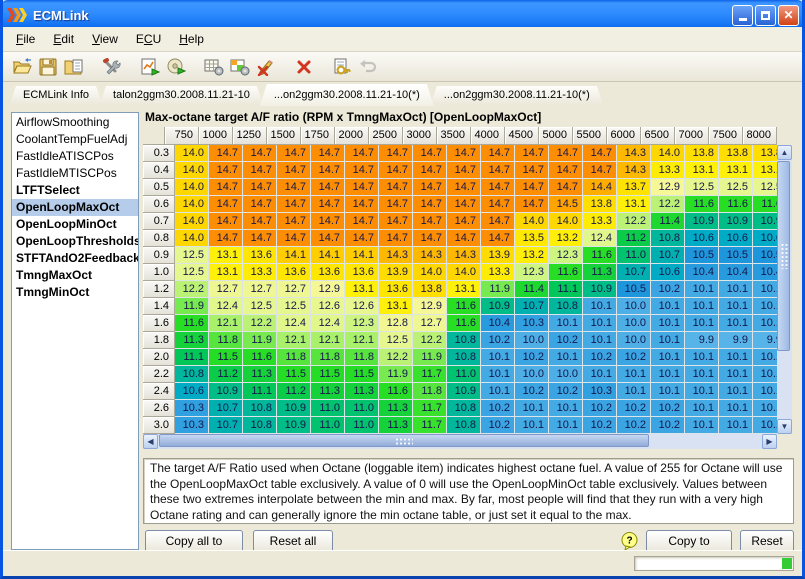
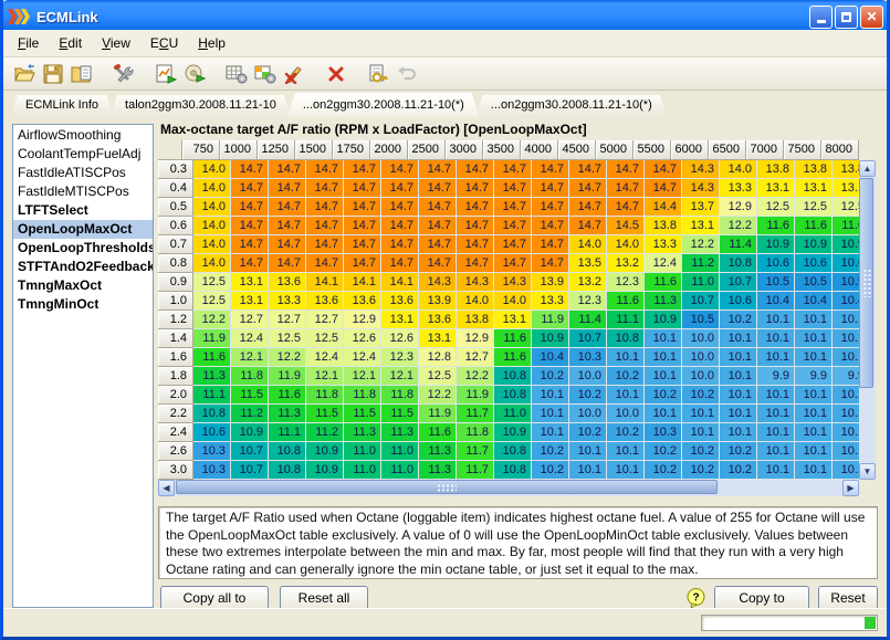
  ECMLink
  ✕
  File
  Edit
  View
  ECU
  Help
  ECMLink Info
  talon2ggm30.2008.11.21-10
  ...on2ggm30.2008.11.21-10(*)
  ...on2ggm30.2008.11.21-10(*)
  AirflowSmoothing
  CoolantTempFuelAdj
  FastIdleATISCPos
  FastIdleMTISCPos
  LTFTSelect
  OpenLoopMaxOct
- OpenLoopMinOct
  OpenLoopThresholds
  STFTAndO2Feedback
  TmngMaxOct
  TmngMinOct
- Max-octane target A/F ratio (RPM x TmngMaxOct) [OpenLoopMaxOct]
+ Max-octane target A/F ratio (RPM x LoadFactor) [OpenLoopMaxOct]
  750
  1000
  1250
  1500
  1750
  2000
  2500
  3000
  3500
  4000
  4500
  5000
  5500
  6000
  6500
  7000
  7500
  8000
  0.3
  14.0
  14.7
  14.7
  14.7
  14.7
  14.7
  14.7
  14.7
  14.7
  14.7
  14.7
  14.7
  14.7
  14.3
  14.0
  13.8
  13.8
  13.
  0.4
  14.0
  14.7
  14.7
  14.7
  14.7
  14.7
  14.7
  14.7
  14.7
  14.7
  14.7
  14.7
  14.7
  14.3
  13.3
  13.1
  13.1
  13.
  0.5
  14.0
  14.7
  14.7
  14.7
  14.7
  14.7
  14.7
  14.7
  14.7
  14.7
  14.7
  14.7
  14.4
  13.7
  12.9
  12.5
  12.5
  12.
  0.6
  14.0
  14.7
  14.7
  14.7
  14.7
  14.7
  14.7
  14.7
  14.7
  14.7
  14.7
  14.5
  13.8
  13.1
  12.2
  11.6
  11.6
  11.
  0.7
  14.0
  14.7
  14.7
  14.7
  14.7
  14.7
  14.7
  14.7
  14.7
  14.7
  14.0
  14.0
  13.3
  12.2
  11.4
  10.9
  10.9
  10.
  0.8
  14.0
  14.7
  14.7
  14.7
  14.7
  14.7
  14.7
  14.7
  14.7
  14.7
  13.5
  13.2
  12.4
  11.2
  10.8
  10.6
  10.6
  10.
  0.9
  12.5
  13.1
  13.6
  14.1
  14.1
  14.1
  14.3
  14.3
  14.3
  13.9
  13.2
  12.3
  11.6
  11.0
  10.7
  10.5
  10.5
  10.
  1.0
  12.5
  13.1
  13.3
  13.6
  13.6
  13.6
  13.9
  14.0
  14.0
  13.3
  12.3
  11.6
  11.3
  10.7
  10.6
  10.4
  10.4
  10.
  1.2
  12.2
  12.7
  12.7
  12.7
  12.9
  13.1
  13.6
  13.8
  13.1
  11.9
  11.4
  11.1
  10.9
  10.5
  10.2
  10.1
  10.1
  10.
  1.4
  11.9
  12.4
  12.5
  12.5
  12.6
  12.6
  13.1
  12.9
  11.6
  10.9
  10.7
  10.8
  10.1
  10.0
  10.1
  10.1
  10.1
  10.
  1.6
  11.6
  12.1
  12.2
  12.4
  12.4
  12.3
  12.8
  12.7
  11.6
  10.4
  10.3
  10.1
  10.1
  10.0
  10.1
  10.1
  10.1
  10.
  1.8
  11.3
  11.8
  11.9
  12.1
  12.1
  12.1
  12.5
  12.2
  10.8
  10.2
  10.0
  10.2
  10.1
  10.0
  10.1
  9.9
  9.9
  2.0
  11.1
  11.5
  11.6
  11.8
  11.8
  11.8
  12.2
  11.9
  10.8
  10.1
  10.2
  10.1
  10.2
  10.2
  10.1
  10.1
  10.1
  10.
  2.2
  10.8
  11.2
  11.3
  11.5
  11.5
  11.5
  11.9
  11.7
  11.0
  10.1
  10.0
  10.0
  10.1
  10.1
  10.1
  10.1
  10.1
  10.
  2.4
  10.6
  10.9
  11.1
  11.2
  11.3
  11.3
  11.6
  11.8
  10.9
  10.1
  10.2
  10.2
  10.3
  10.1
  10.1
  10.1
  10.1
  10.
  2.6
  10.3
  10.7
  10.8
  10.9
  11.0
  11.0
  11.3
  11.7
  10.8
  10.2
  10.1
  10.1
  10.2
  10.2
  10.2
  10.1
  10.1
  10.
  3.0
  10.3
  10.7
  10.8
  10.9
  11.0
  11.0
  11.3
  11.7
  10.8
  10.2
  10.1
  10.1
  10.2
  10.2
  10.2
  10.1
  10.1
  10.
  ▲
  ▼
  ◀
  ▶
  The target A/F Ratio used when Octane (loggable item) indicates highest octane fuel. A value of 255 for Octane will use the OpenLoopMaxOct table exclusively. A value of 0 will use the OpenLoopMinOct table exclusively. Values between these two extremes interpolate between the min and max. By far, most people will find that they run with a very high Octane rating and can generally ignore the min octane table, or just set it equal to the max.
  Copy all to
  Reset all
  ?
  Reset
